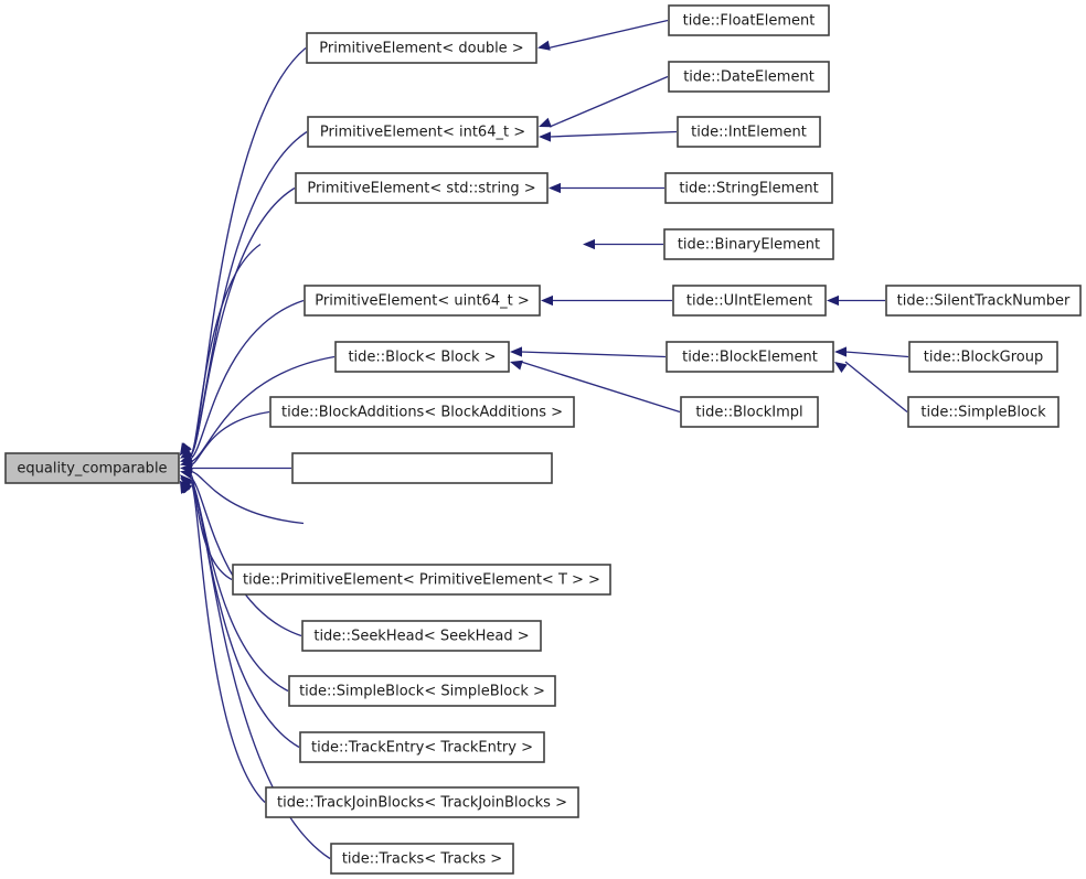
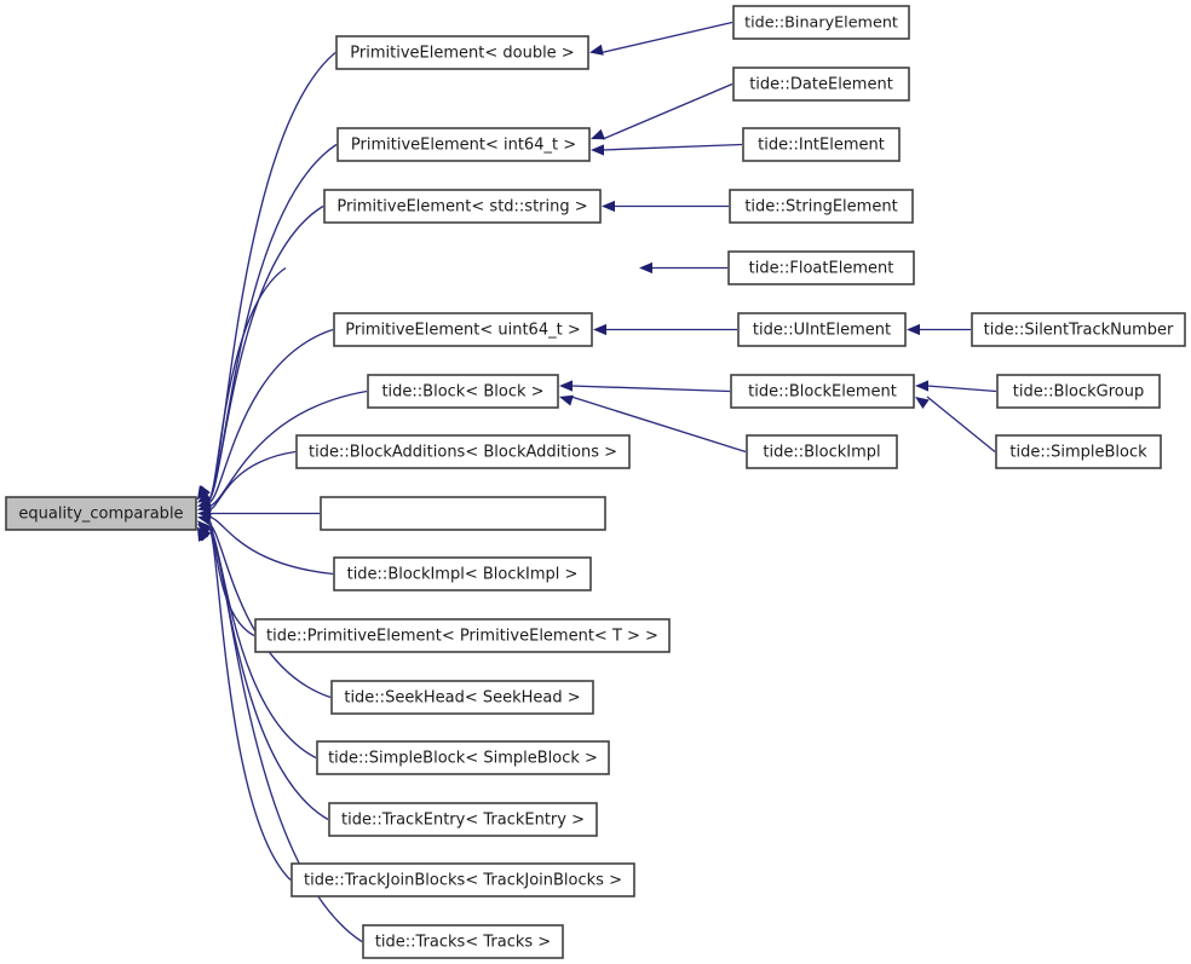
  PrimitiveElement< double >
  PrimitiveElement< int64_t >
  PrimitiveElement< std::string >
  PrimitiveElement< uint64_t >
  tide::Block< Block >
  tide::BlockAdditions< BlockAdditions >
+ tide::BlockImpl< BlockImpl >
  tide::PrimitiveElement< PrimitiveElement< T > >
  tide::SeekHead< SeekHead >
  tide::SimpleBlock< SimpleBlock >
  tide::TrackEntry< TrackEntry >
  tide::TrackJoinBlocks< TrackJoinBlocks >
  tide::Tracks< Tracks >
- tide::FloatElement
+ tide::BinaryElement
  tide::DateElement
  tide::IntElement
  tide::StringElement
- tide::BinaryElement
+ tide::FloatElement
  tide::UIntElement
  tide::BlockElement
  tide::BlockImpl
  tide::SilentTrackNumber
  tide::BlockGroup
  tide::SimpleBlock
  equality_comparable
